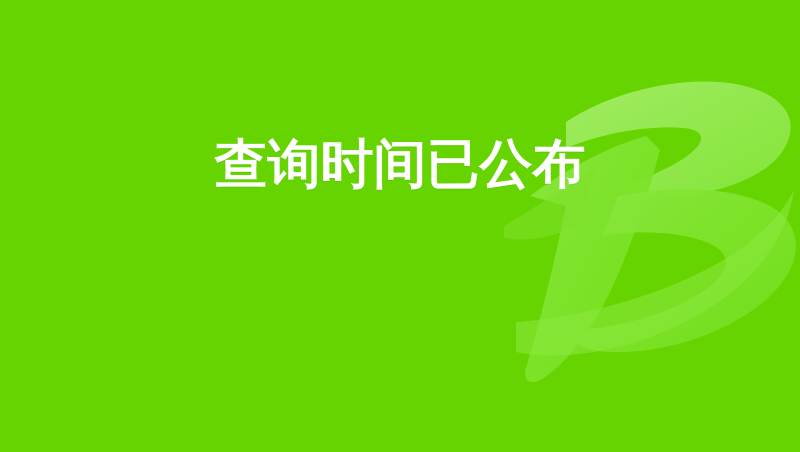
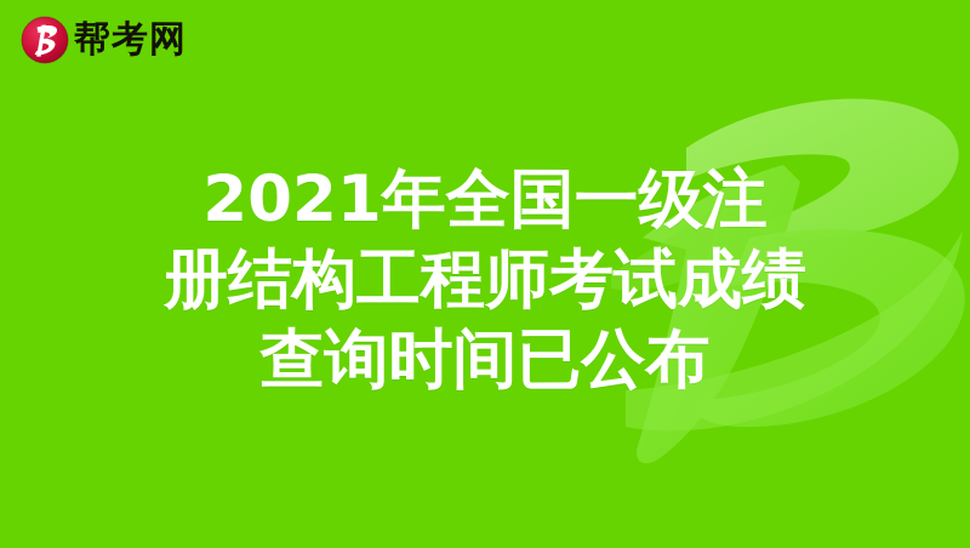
+ 帮考网
+ 2021年全国一级注
+ 册结构工程师考试成绩
  查询时间已公布
